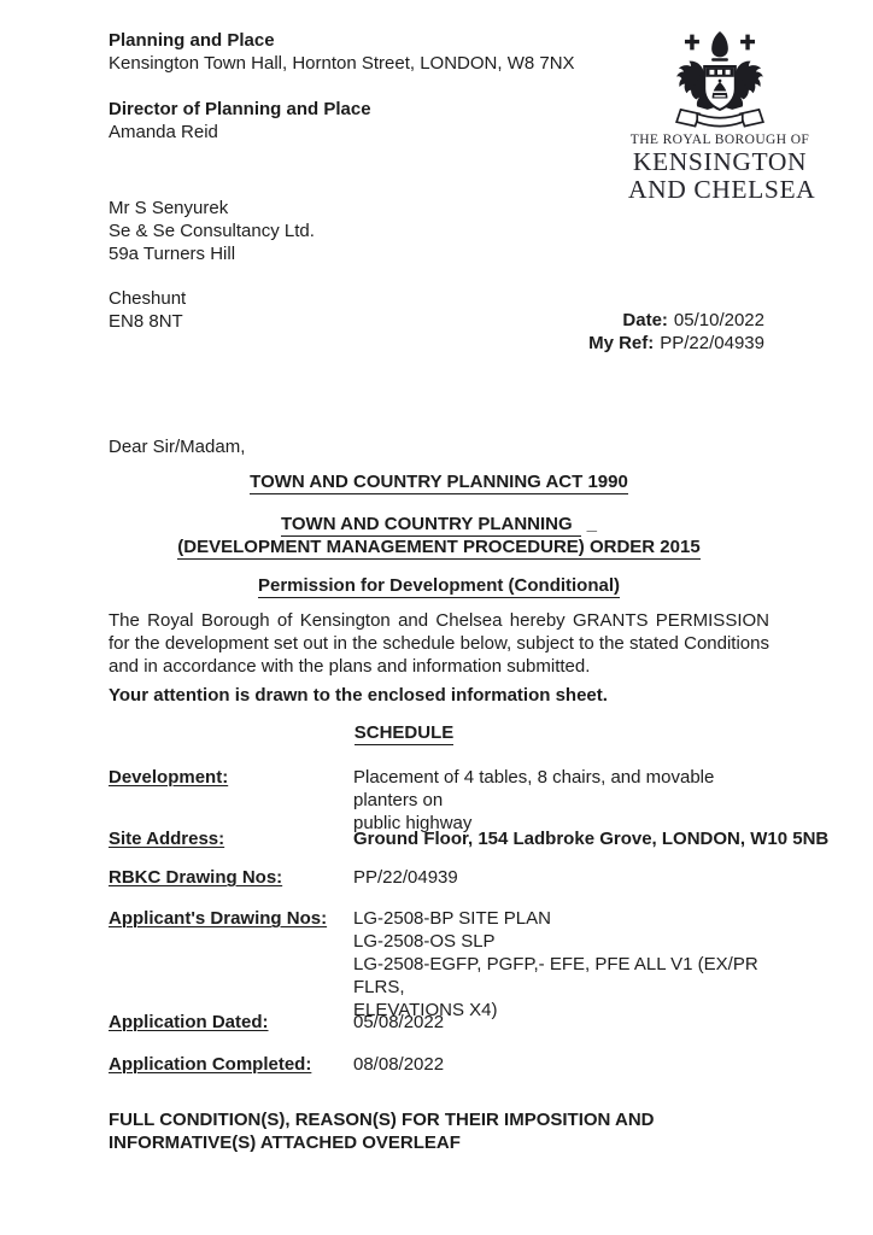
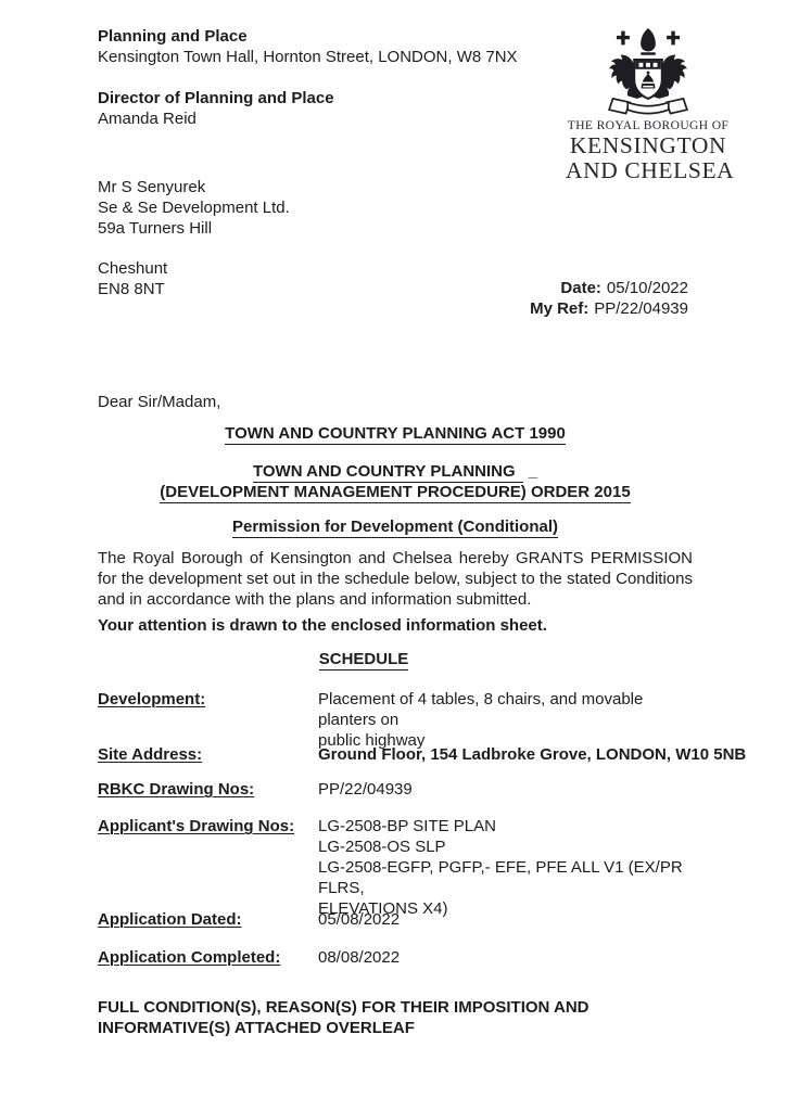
  Planning and Place
  Kensington Town Hall, Hornton Street, LONDON, W8 7NX
  Director of Planning and Place
  Amanda Reid
  THE ROYAL BOROUGH OF
  KENSINGTON
  AND CHELSEA
  Mr S Senyurek
- Se & Se Consultancy Ltd.
+ Se & Se Development Ltd.
  59a Turners Hill
  Cheshunt
  EN8 8NT
  Date: 05/10/2022
  My Ref: PP/22/04939
  Dear Sir/Madam,
  TOWN AND COUNTRY PLANNING ACT 1990
  TOWN AND COUNTRY PLANNING _
  (DEVELOPMENT MANAGEMENT PROCEDURE) ORDER 2015
  Permission for Development (Conditional)
  The Royal Borough of Kensington and Chelsea hereby GRANTS PERMISSION for the development set out in the schedule below, subject to the stated Conditions and in accordance with the plans and information submitted.
  Your attention is drawn to the enclosed information sheet.
  SCHEDULE
  Development:
  Placement of 4 tables, 8 chairs, and movable planters on
  public highway
  Site Address:
  Ground Floor, 154 Ladbroke Grove, LONDON, W10 5NB
  RBKC Drawing Nos:
  PP/22/04939
  Applicant's Drawing Nos:
  LG-2508-BP SITE PLAN
  LG-2508-OS SLP
  LG-2508-EGFP, PGFP,- EFE, PFE ALL V1 (EX/PR FLRS,
  ELEVATIONS X4)
  Application Dated:
  05/08/2022
  Application Completed:
  08/08/2022
  FULL CONDITION(S), REASON(S) FOR THEIR IMPOSITION AND INFORMATIVE(S) ATTACHED OVERLEAF
